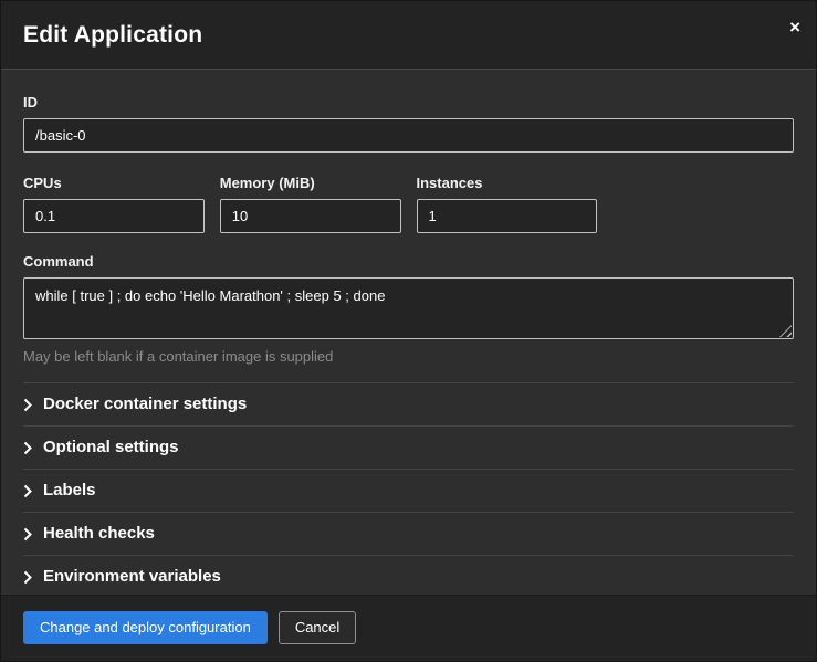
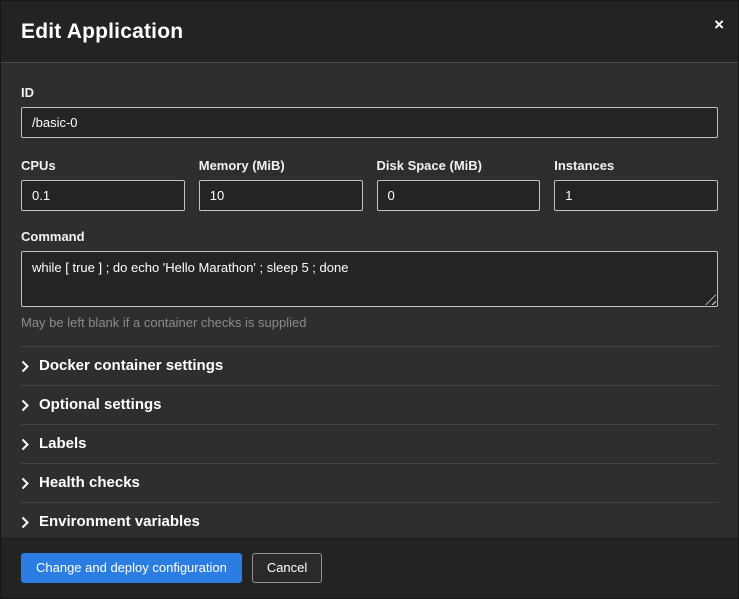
  Edit Application
  ×
  ID
  /basic-0
  CPUs
  0.1
  Memory (MiB)
  10
+ Disk Space (MiB)
+ 0
  Instances
  1
  Command
  while [ true ] ; do echo 'Hello Marathon' ; sleep 5 ; done
- May be left blank if a container image is supplied
+ May be left blank if a container checks is supplied
  Docker container settings
  Optional settings
  Labels
  Health checks
  Environment variables
  Change and deploy configuration
  Cancel
